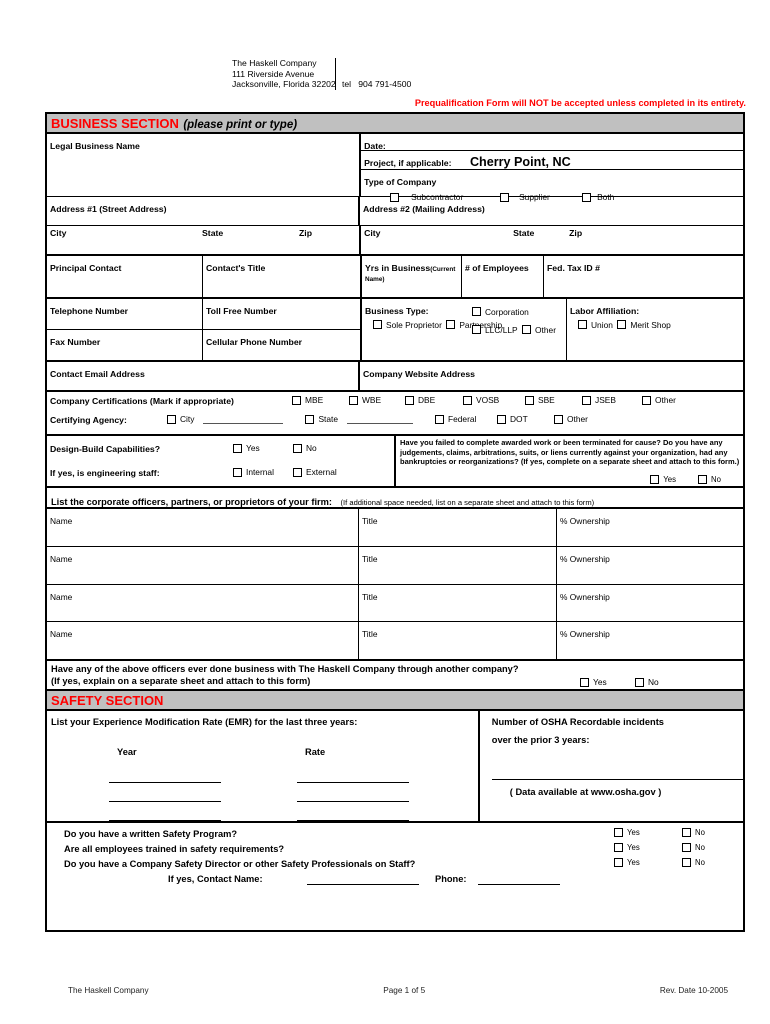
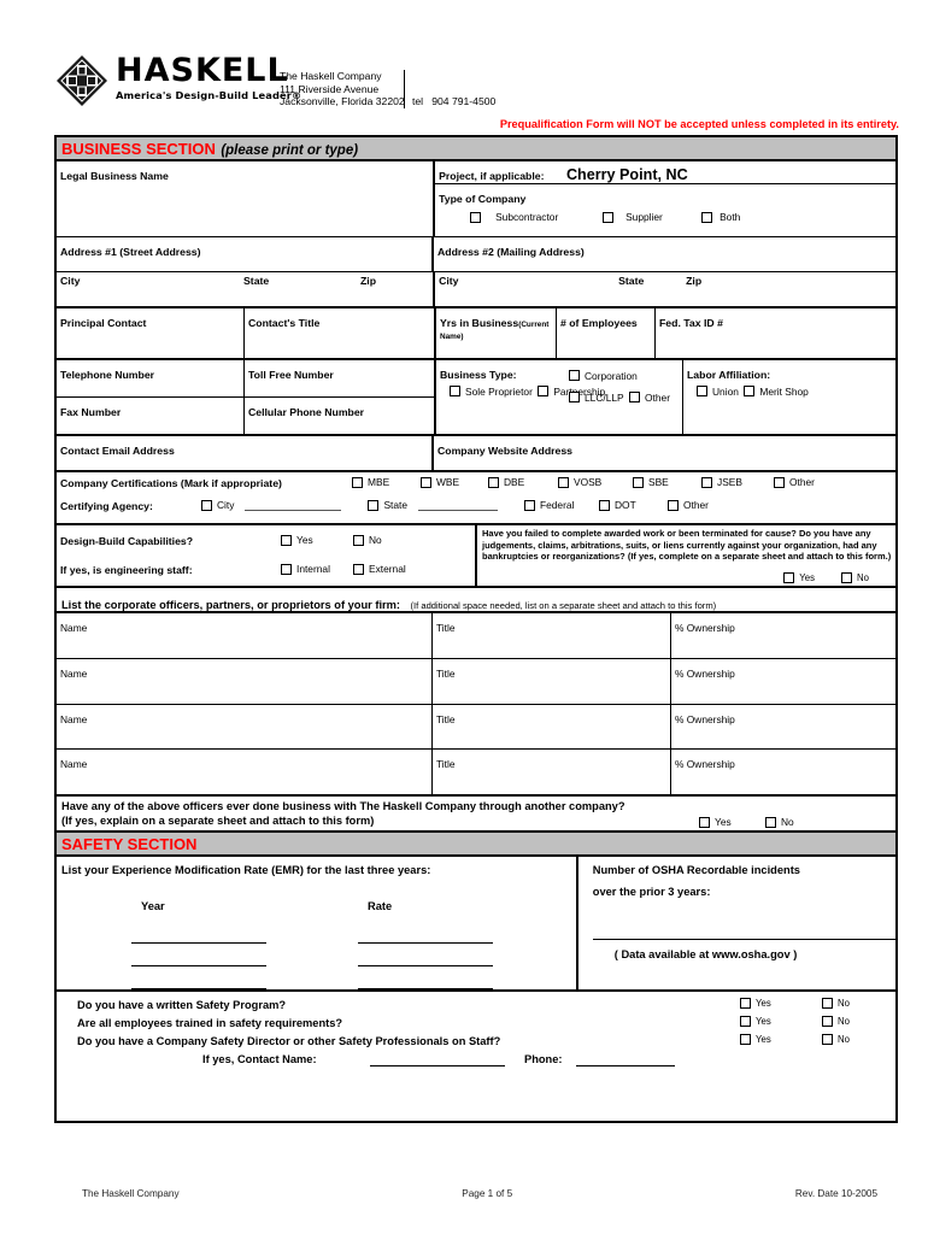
+ HASKELL
+ America's Design-Build Leader®
  The Haskell Company
  111 Riverside Avenue
  Jacksonville, Florida 32202
  tel 904 791-4500
  Prequalification Form will NOT be accepted unless completed in its entirety.
  BUSINESS SECTION (please print or type)
  Legal Business Name
- Date:
  Project, if applicable: Cherry Point, NC
  Type of Company
  Subcontractor
  Supplier
  Both
  Address #1 (Street Address)
  Address #2 (Mailing Address)
  City
  State
  Zip
  City
  State
  Zip
  Principal Contact
  Contact's Title
  # of Employees
  Fed. Tax ID #
  Telephone Number
  Toll Free Number
  Fax Number
  Cellular Phone Number
  Business Type:
  Sole Proprietor
  Parership
  Corporation
  LLC/LLP
  Other
  Labor Affiliation:
  Union
  Merit Shop
  Contact Email Address
  Company Website Address
  Company Certifications (Mark if appropriate)
  MBE
  WBE
  DBE
  VOSB
  SBE
  JSEB
  Other
  Certifying Agency:
  City
  State
  Federal
  DOT
  Other
  Design-Build Capabilities?
  Yes
  No
  If yes, is engineering staff:
  Internal
  External
  Have you failed to complete awarded work or been terminated for cause? Do you have any judgements, claims, arbitrations, suits, or liens currently against your organization, had any bankruptcies or reorganizations? (If yes, complete on a separate sheet and attach to this form.)
  Yes
  No
  List the corporate officers, partners, or proprietors of your firm: (If additional space needed, list on a separate sheet and attach to this form)
  Name
  Title
  % Ownership
  Name
  Title
  % Ownership
  Name
  Title
  % Ownership
  Name
  Title
  % Ownership
  Have any of the above officers ever done business with The Haskell Company through another company?
  (If yes, explain on a separate sheet and attach to this form)
  Yes
  No
  SAFETY SECTION
  List your Experience Modification Rate (EMR) for the last three years:
  Year
  Rate
  Number of OSHA Recordable incidents
  over the prior 3 years:
  ( Data available at www.osha.gov )
  Do you have a written Safety Program?
  Are all employees trained in safety requirements?
  Do you have a Company Safety Director or other Safety Professionals on Staff?
  Yes
  No
  Yes
  No
  Yes
  No
  If yes, Contact Name:
  Phone:
  The Haskell Company
  Page 1 of 5
  Rev. Date 10-2005
